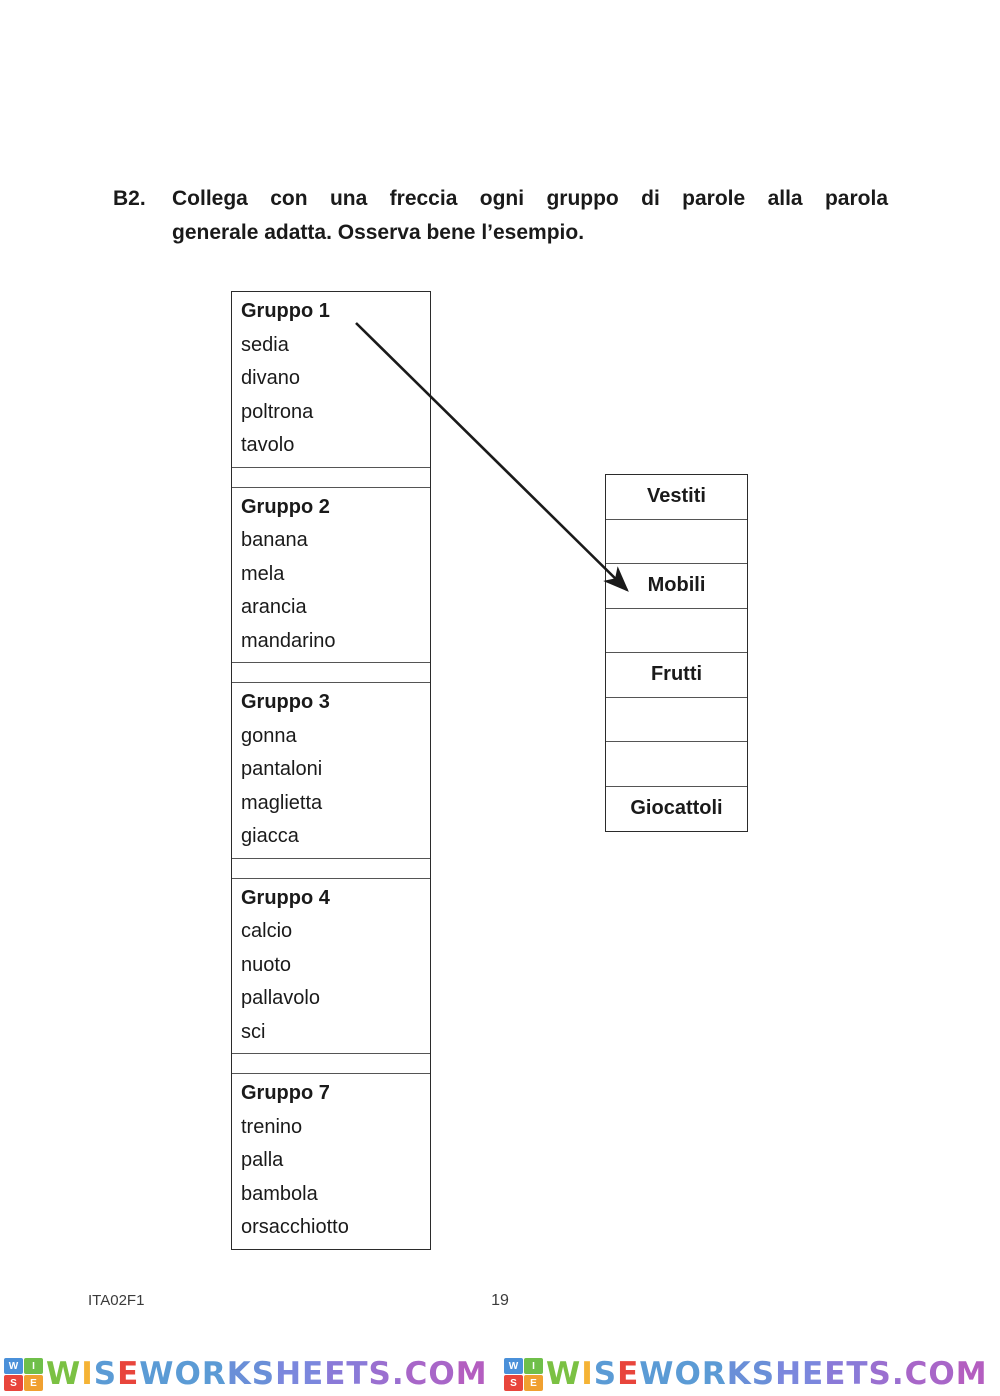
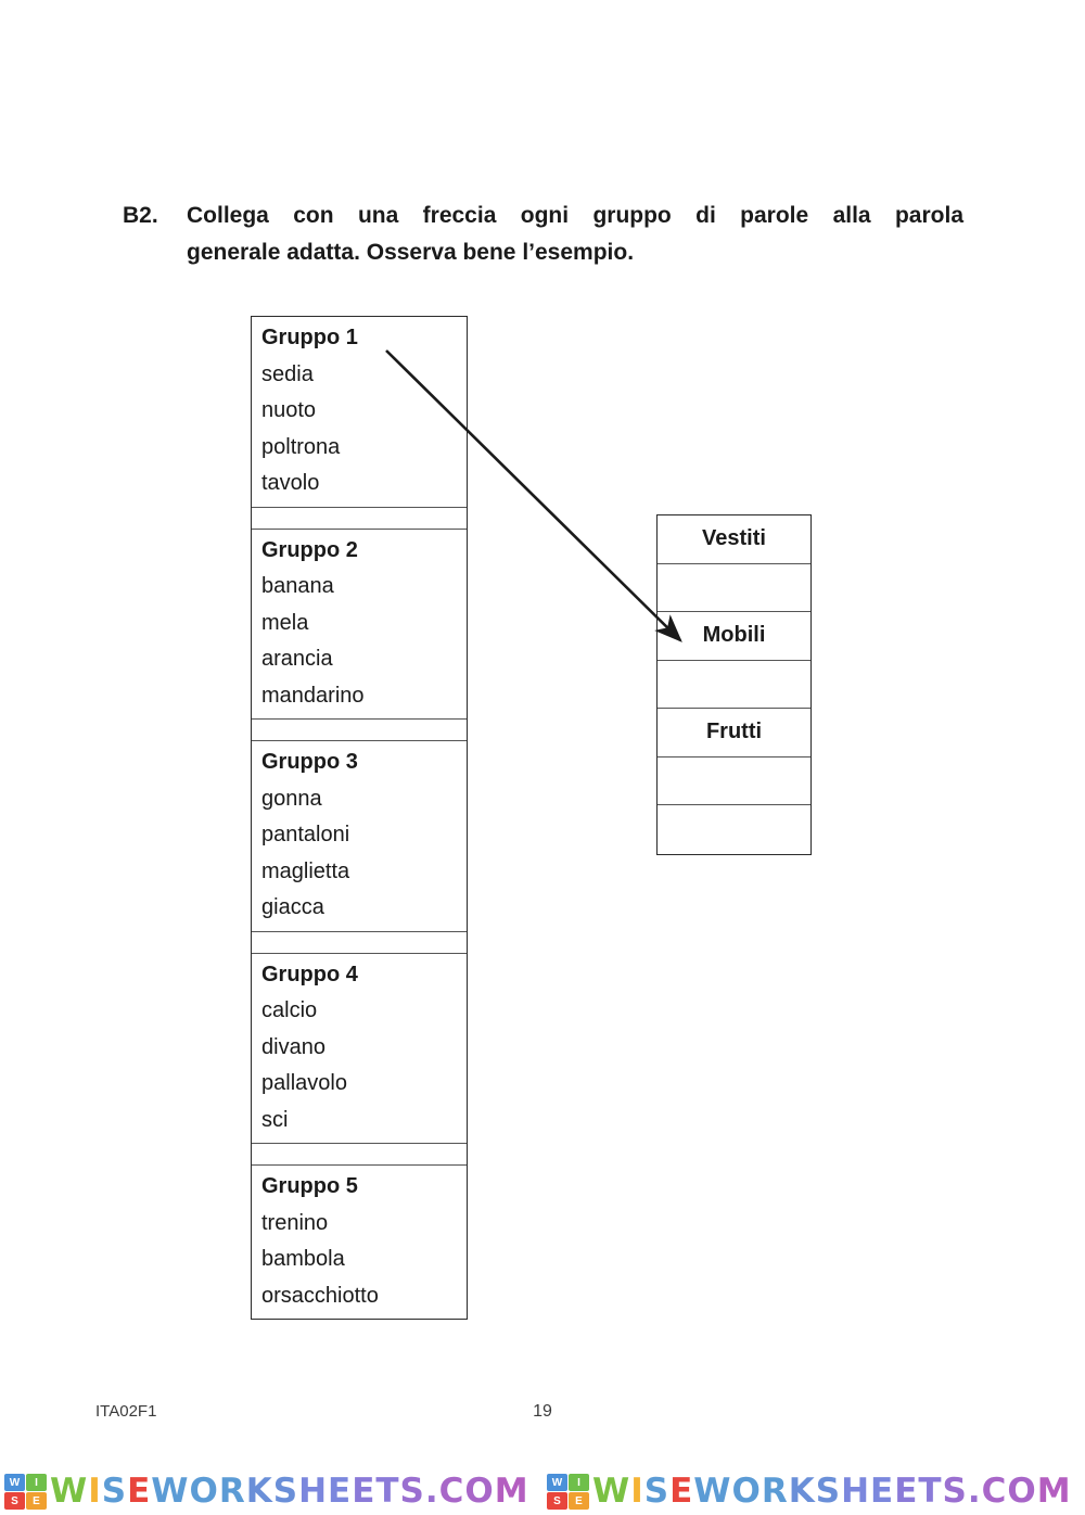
  B2.
  Collega con una freccia ogni gruppo di parole alla parola
  generale adatta. Osserva bene l’esempio.
  Gruppo 1
  sedia
- divano
+ nuoto
  poltrona
  tavolo
  Gruppo 2
  banana
  mela
  arancia
  mandarino
  Gruppo 3
  gonna
  pantaloni
  maglietta
  giacca
  Gruppo 4
  calcio
- nuoto
+ divano
  pallavolo
  sci
- Gruppo 7
+ Gruppo 5
  trenino
- palla
  bambola
  orsacchiotto
  Vestiti
  Mobili
  Frutti
- Giocattoli
  ITA02F1
  19
  W
  I
  S
  E
  WISEWORKSHEETS.COM
  W
  I
  S
  E
  WISEWORKSHEETS.COM
